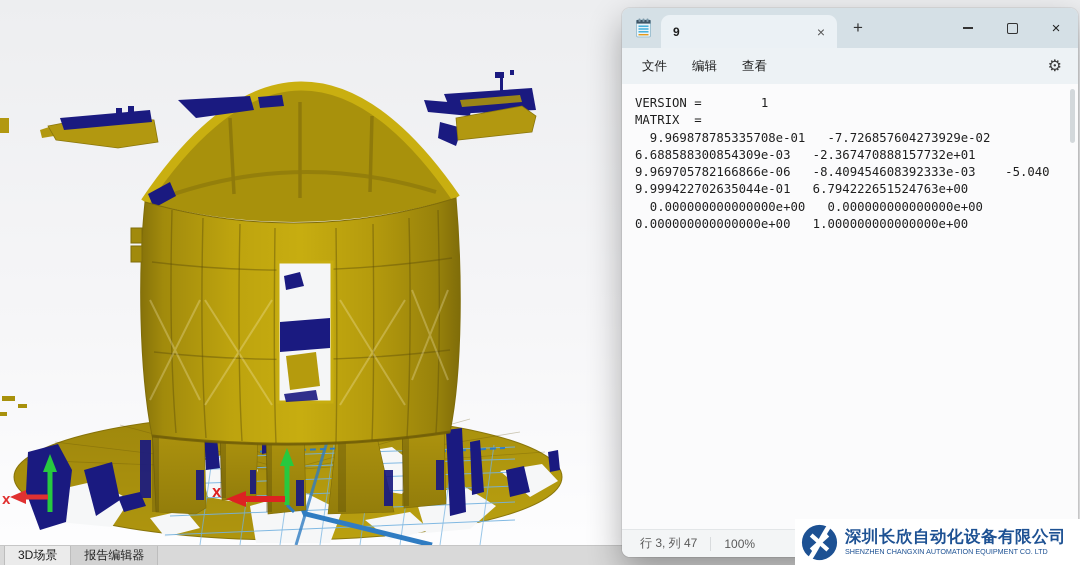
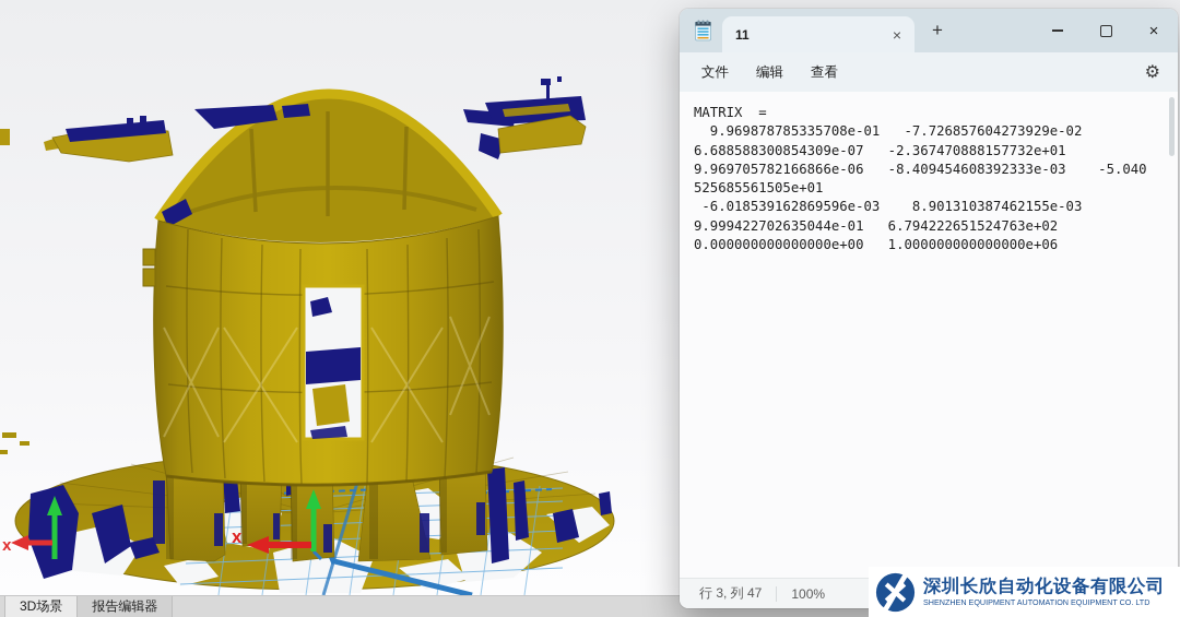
  X
  X
  3D场景
  报告编辑器
- 9
+ 11
  ×
  +
  ×
  文件
  编辑
  查看
  ⚙
- VERSION = 1
  MATRIX =
  9.969878785335708e-01 -7.726857604273929e-02
- 6.688588300854309e-03 -2.367470888157732e+01
+ 6.688588300854309e-07 -2.367470888157732e+01
  9.969705782166866e-06 -8.409454608392333e-03 -5.040
+ 525685561505e+01
+ -6.018539162869596e-03 8.901310387462155e-03
- 9.999422702635044e-01 6.794222651524763e+00
+ 9.999422702635044e-01 6.794222651524763e+02
- 0.000000000000000e+00 0.000000000000000e+00
- 0.000000000000000e+00 1.000000000000000e+00
+ 0.000000000000000e+00 1.000000000000000e+06
  行 3, 列 47
  100%
  深圳长欣自动化设备有限公司
- SHENZHEN CHANGXIN AUTOMATION EQUIPMENT CO. LTD
+ SHENZHEN EQUIPMENT AUTOMATION EQUIPMENT CO. LTD
